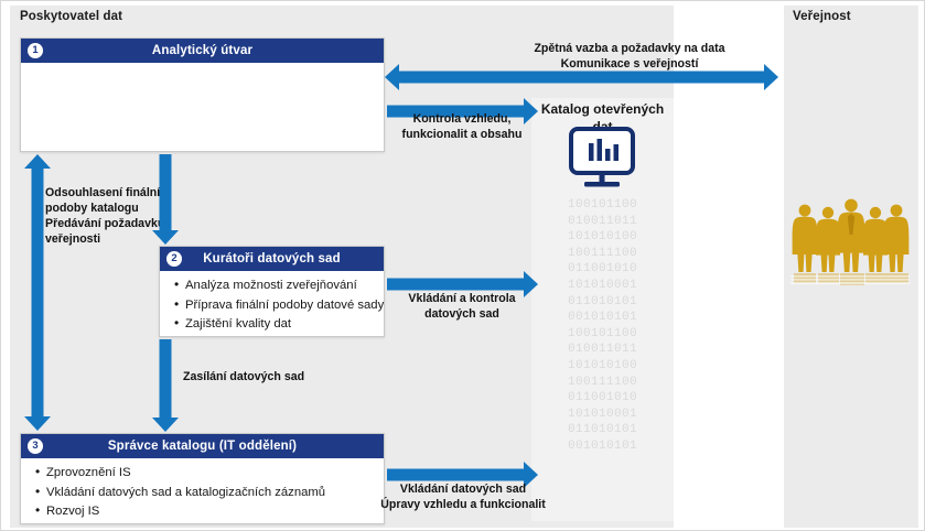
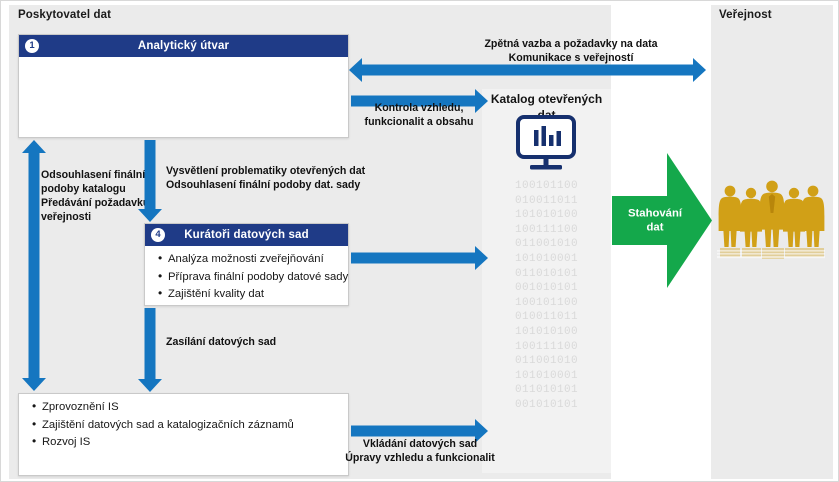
  Poskytovatel dat
  Veřejnost
  Katalog otevřených
  100101100
  010011011
  101010100
  100111100
  011001010
  101010001
  011010101
  001010101
  100101100
  010011011
  101010100
  100111100
  011001010
  101010001
  011010101
  001010101
  1
  Analytický útvar
- 2
+ 4
  Kurátoři datových sad
  Analýza možnosti zveřejňování
  Příprava finální podoby datové sady
  Zajištění kvality dat
- 3
- Správce katalogu (IT oddělení)
  Zprovoznění IS
- Vkládání datových sad a katalogizačních záznamů
+ Zajištění datových sad a katalogizačních záznamů
  Rozvoj IS
  Odsouhlasení fináln
  podoby katalogu
  Předávání požadavk
  veřejnosti
+ Vysvětlení problematiky otevřených dat
+ Odsouhlasení finální podoby dat. sady
  Zasílání datových sad
  Zpětná vazba a požadavky na data
  Komunikace s veřejností
  Kontrola vzhledu,
  funkcionalit a obsahu
- Vkládání a kontrola
- datových sad
  Vkládání datových sad
  Úpravy vzhledu a funkcionalit
+ Stahování
+ dat
